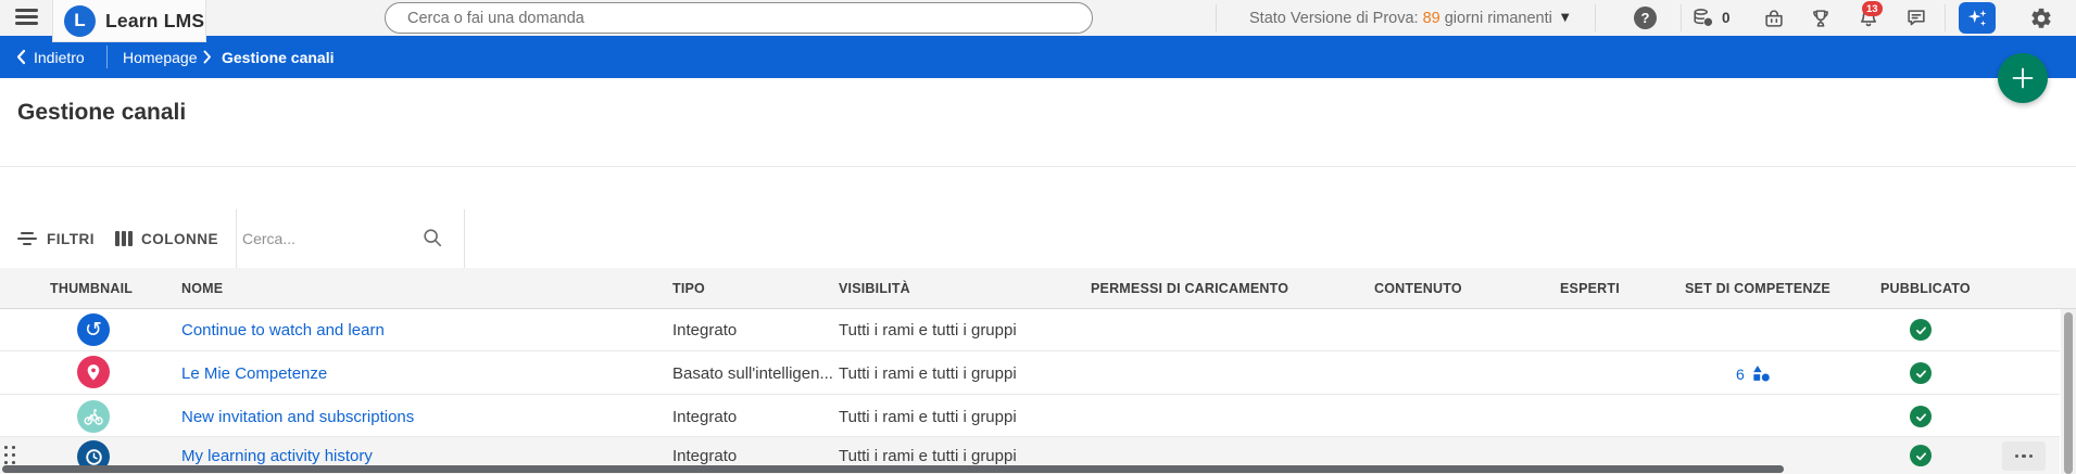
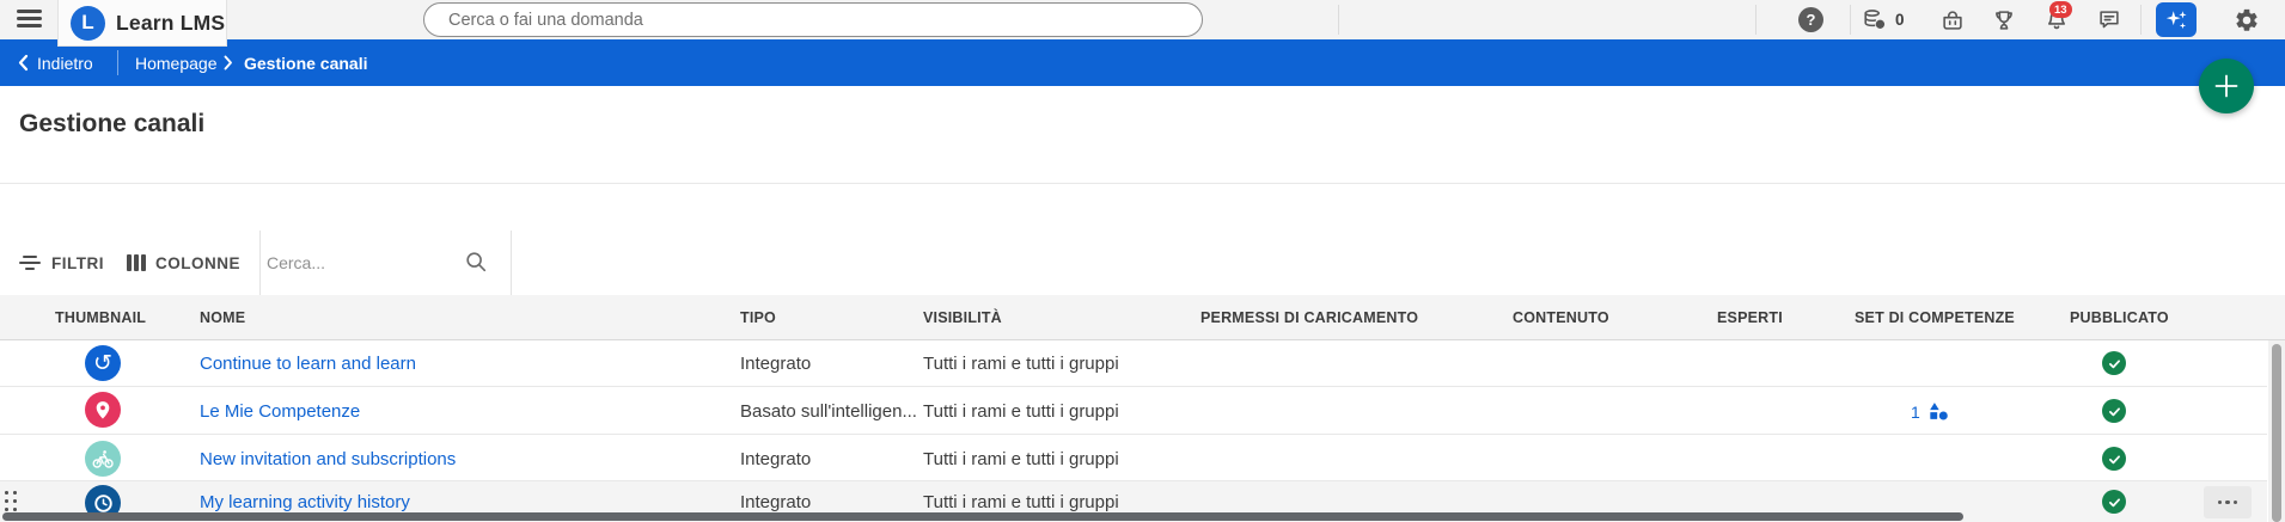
  Cerca o fai una domanda
- Stato Versione di Prova:
- 89
- giorni rimanenti
- ▼
  ?
  0
  13
  L
  Learn LMS
  Indietro
  Homepage
  Gestione canali
  Gestione canali
  FILTRI
  COLONNE
  Cerca...
  THUMBNAIL
  NOME
  TIPO
  VISIBILITÀ
  PERMESSI DI CARICAMENTO
  CONTENUTO
  ESPERTI
  SET DI COMPETENZE
  PUBBLICATO
  ↺
- Continue to watch and learn
+ Continue to learn and learn
  Integrato
  Tutti i rami e tutti i gruppi
  Le Mie Competenze
  Basato sull'intelligen...
  Tutti i rami e tutti i gruppi
- 6
+ 1
  New invitation and subscriptions
  Integrato
  Tutti i rami e tutti i gruppi
  My learning activity history
  Integrato
  Tutti i rami e tutti i gruppi
